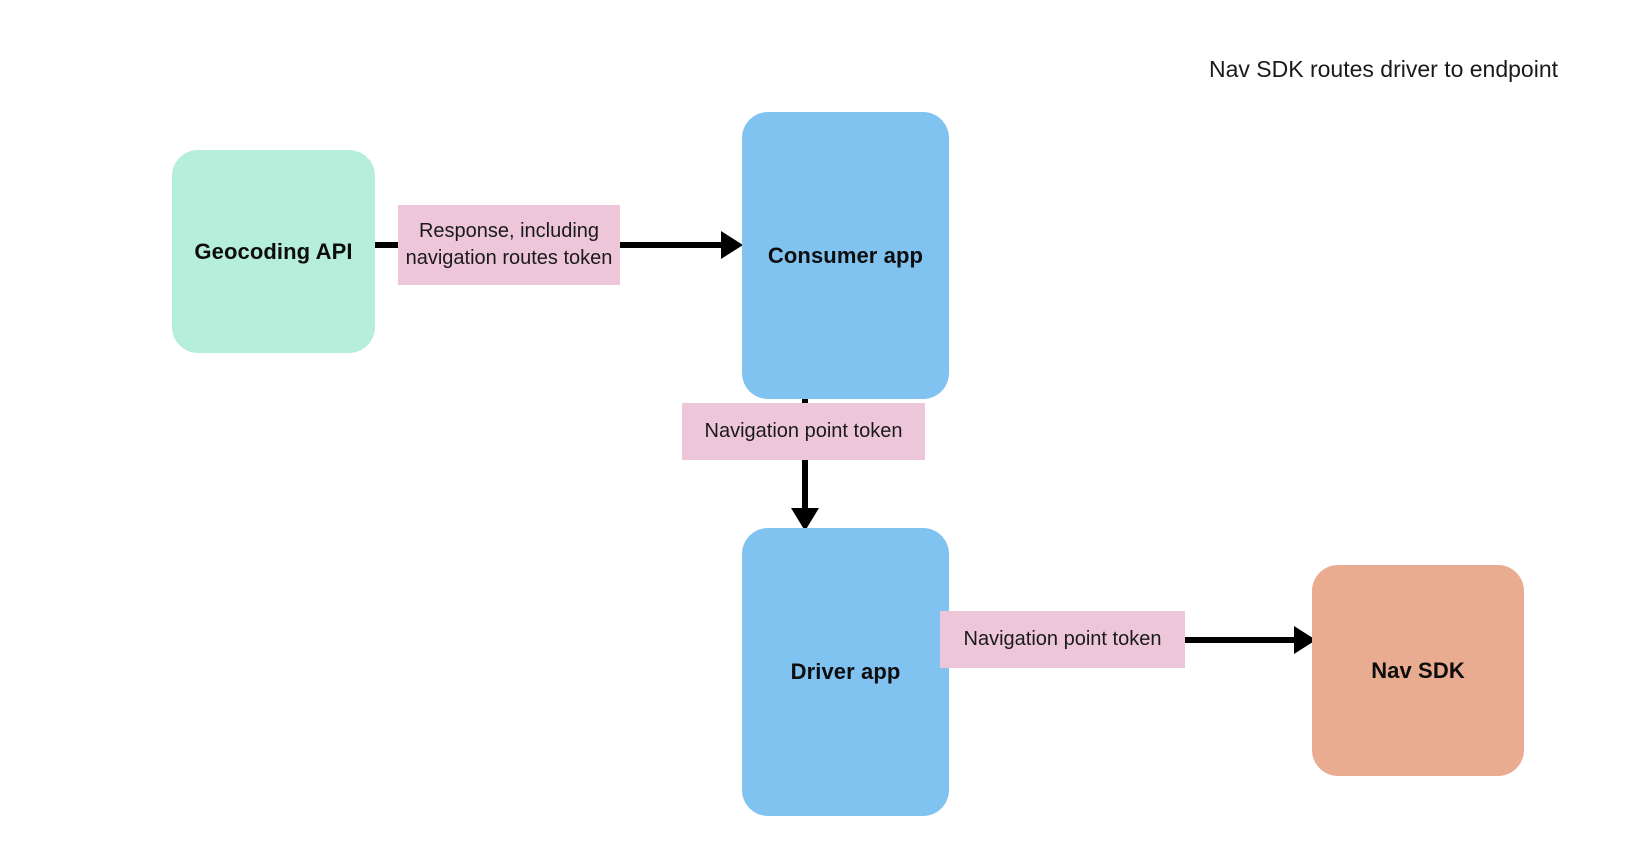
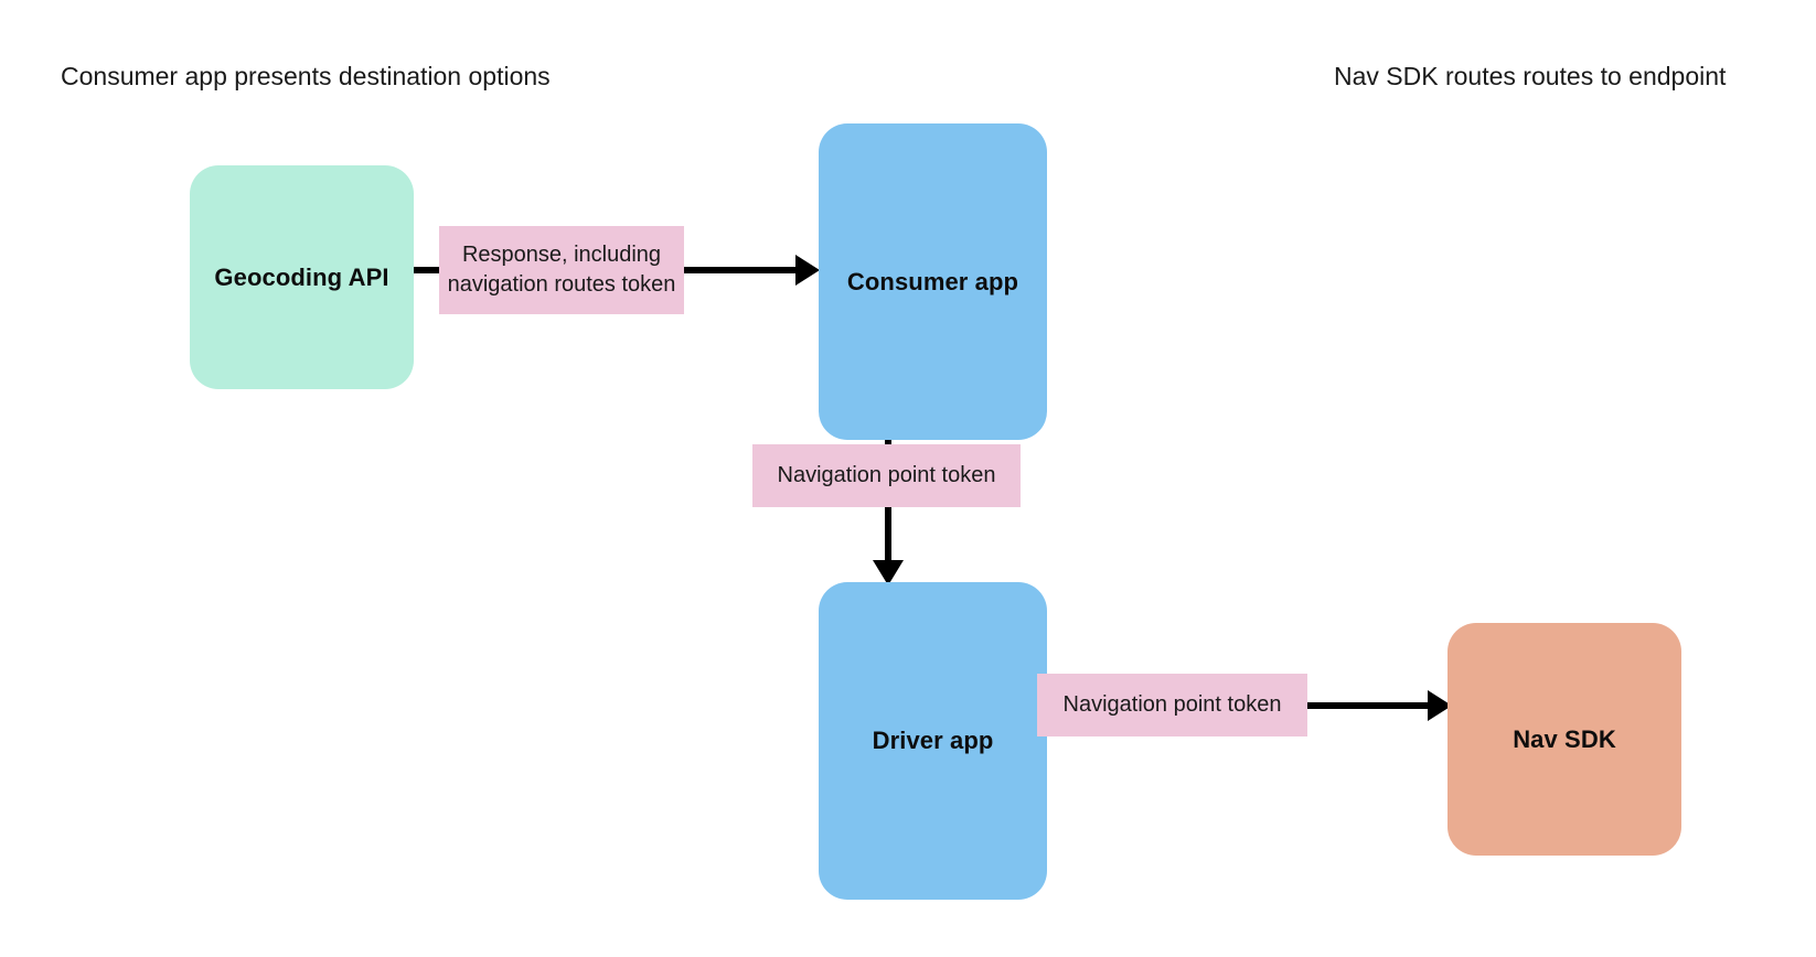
+ Consumer app presents destination options
- Nav SDK routes driver to endpoint
+ Nav SDK routes routes to endpoint
  Geocoding API
  Consumer app
  Driver app
  Nav SDK
  Response, including navigation routes token
  Navigation point token
  Navigation point token
